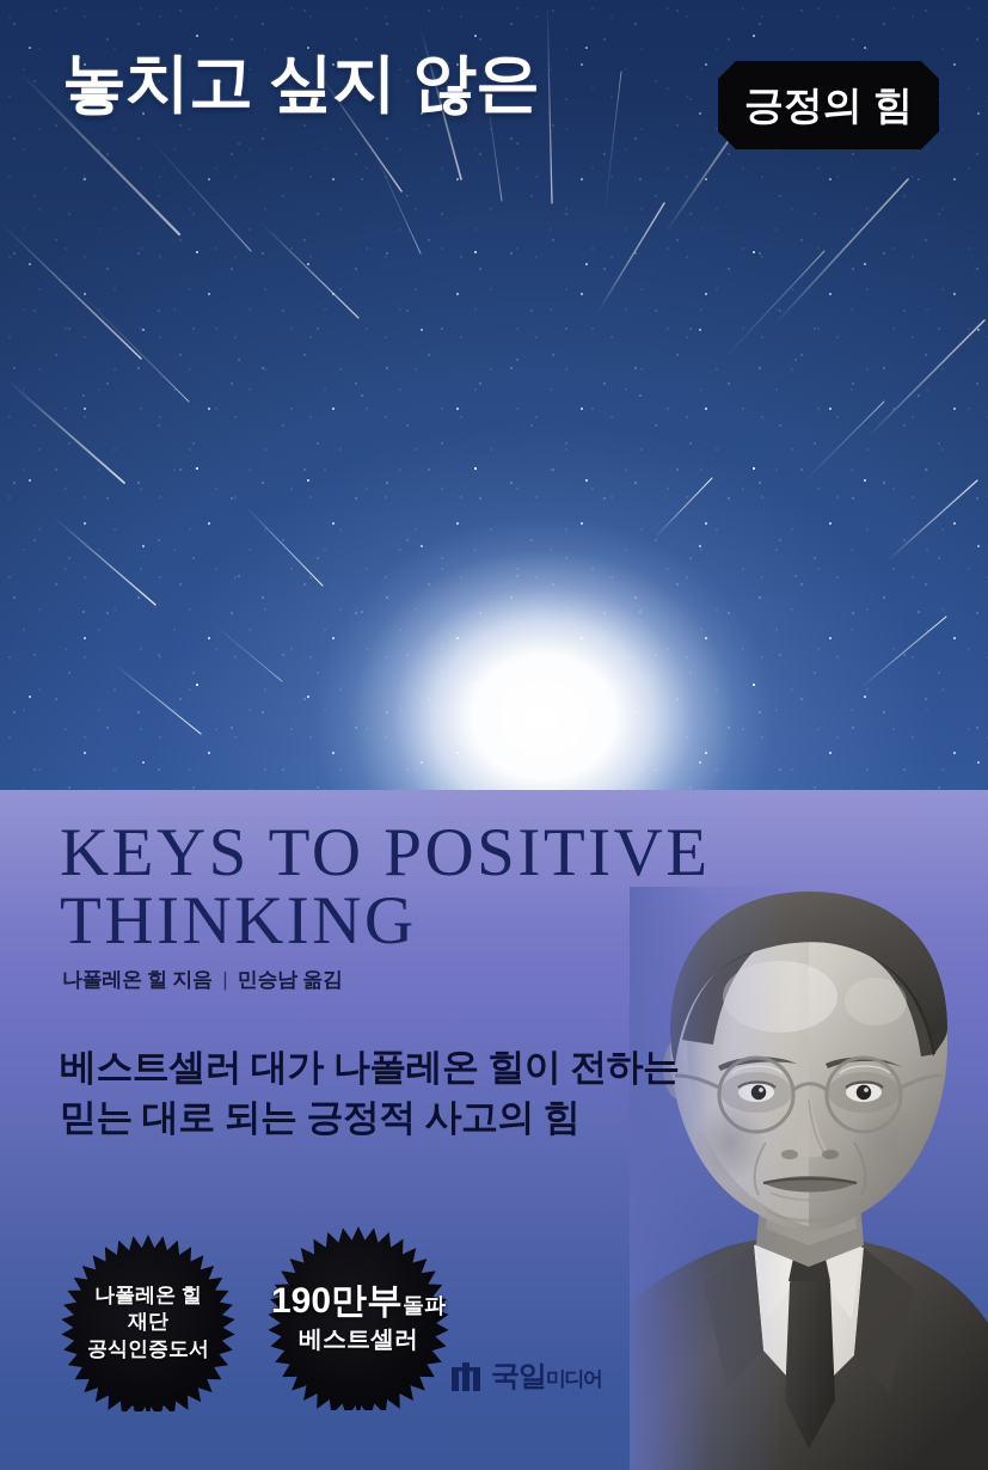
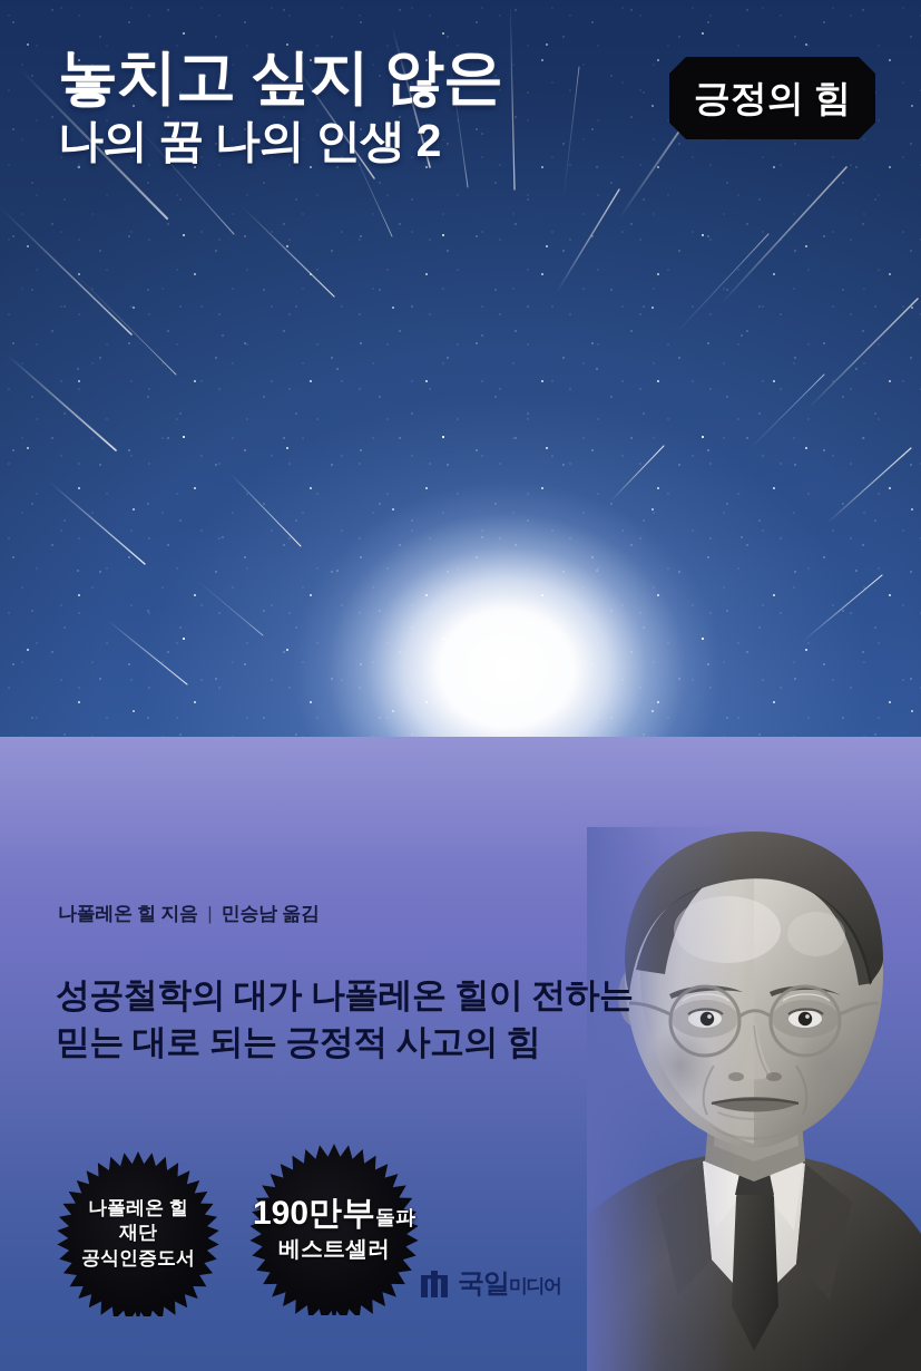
  놓치고 싶지 않은
+ 나의 꿈 나의 인생 2
  긍정의 힘
- KEYS TO POSITIVE
- THINKING
  나폴레온 힐 지음 | 민승남 옮김
- 베스트셀러 대가 나폴레온 힐이 전하는
+ 성공철학의 대가 나폴레온 힐이 전하는
  믿는 대로 되는 긍정적 사고의 힘
  나폴레온 힐
  재단
  공식인증도서
  190만부돌파
  베스트셀러
  국일미디어
